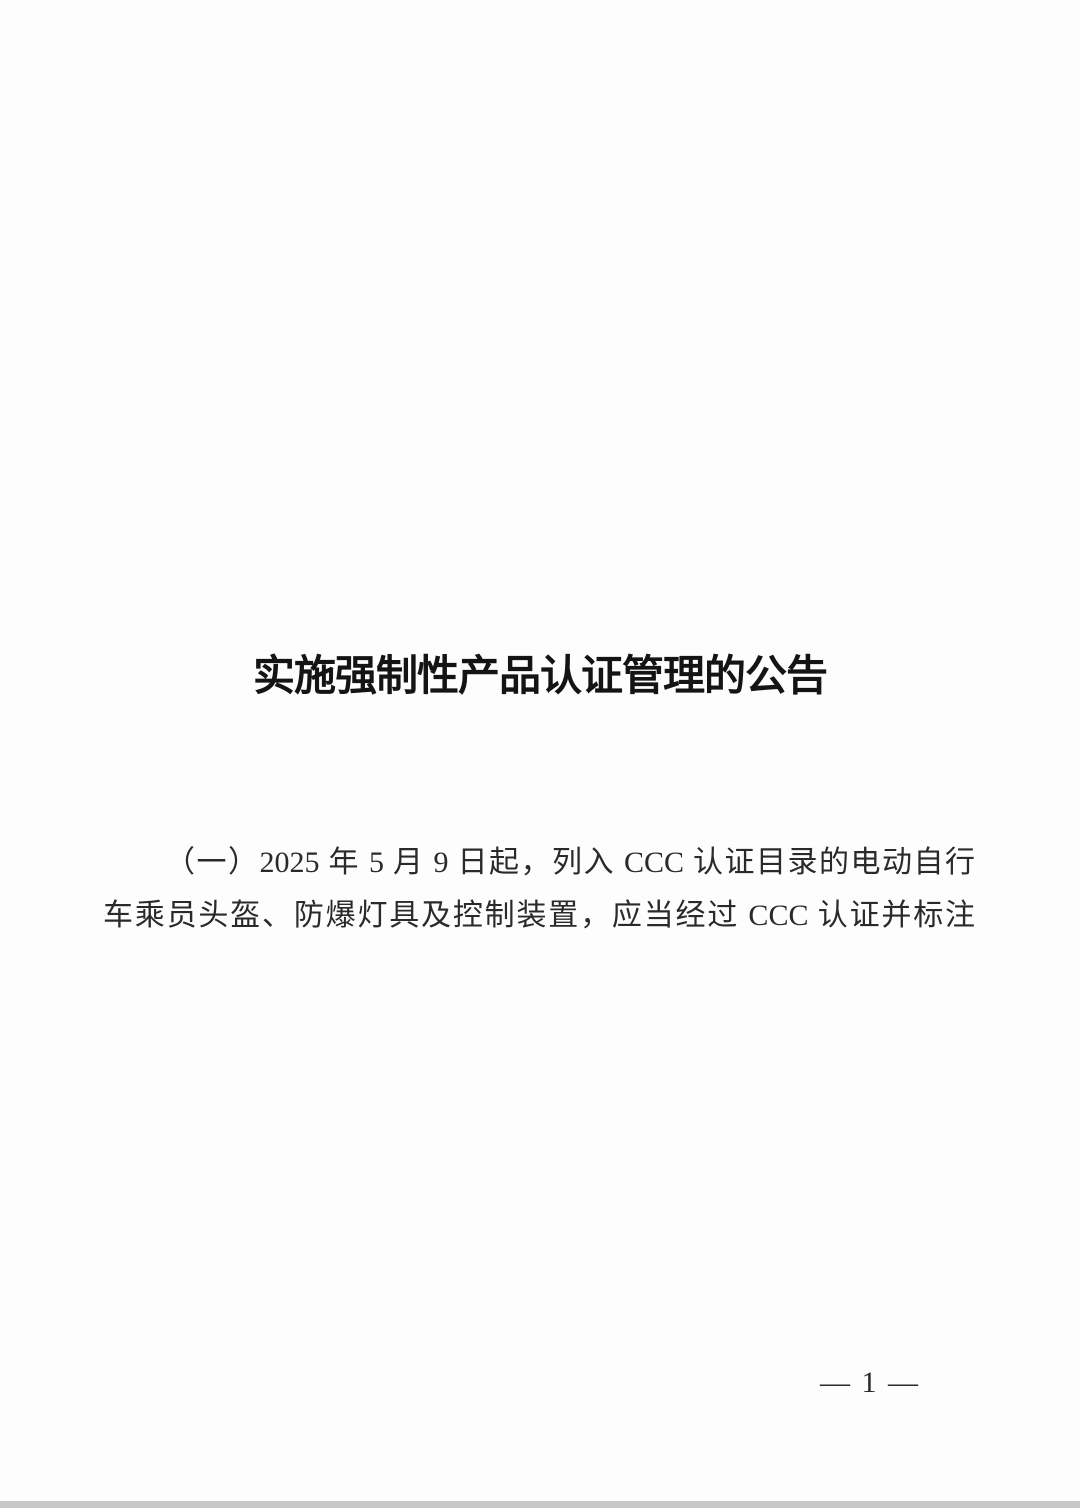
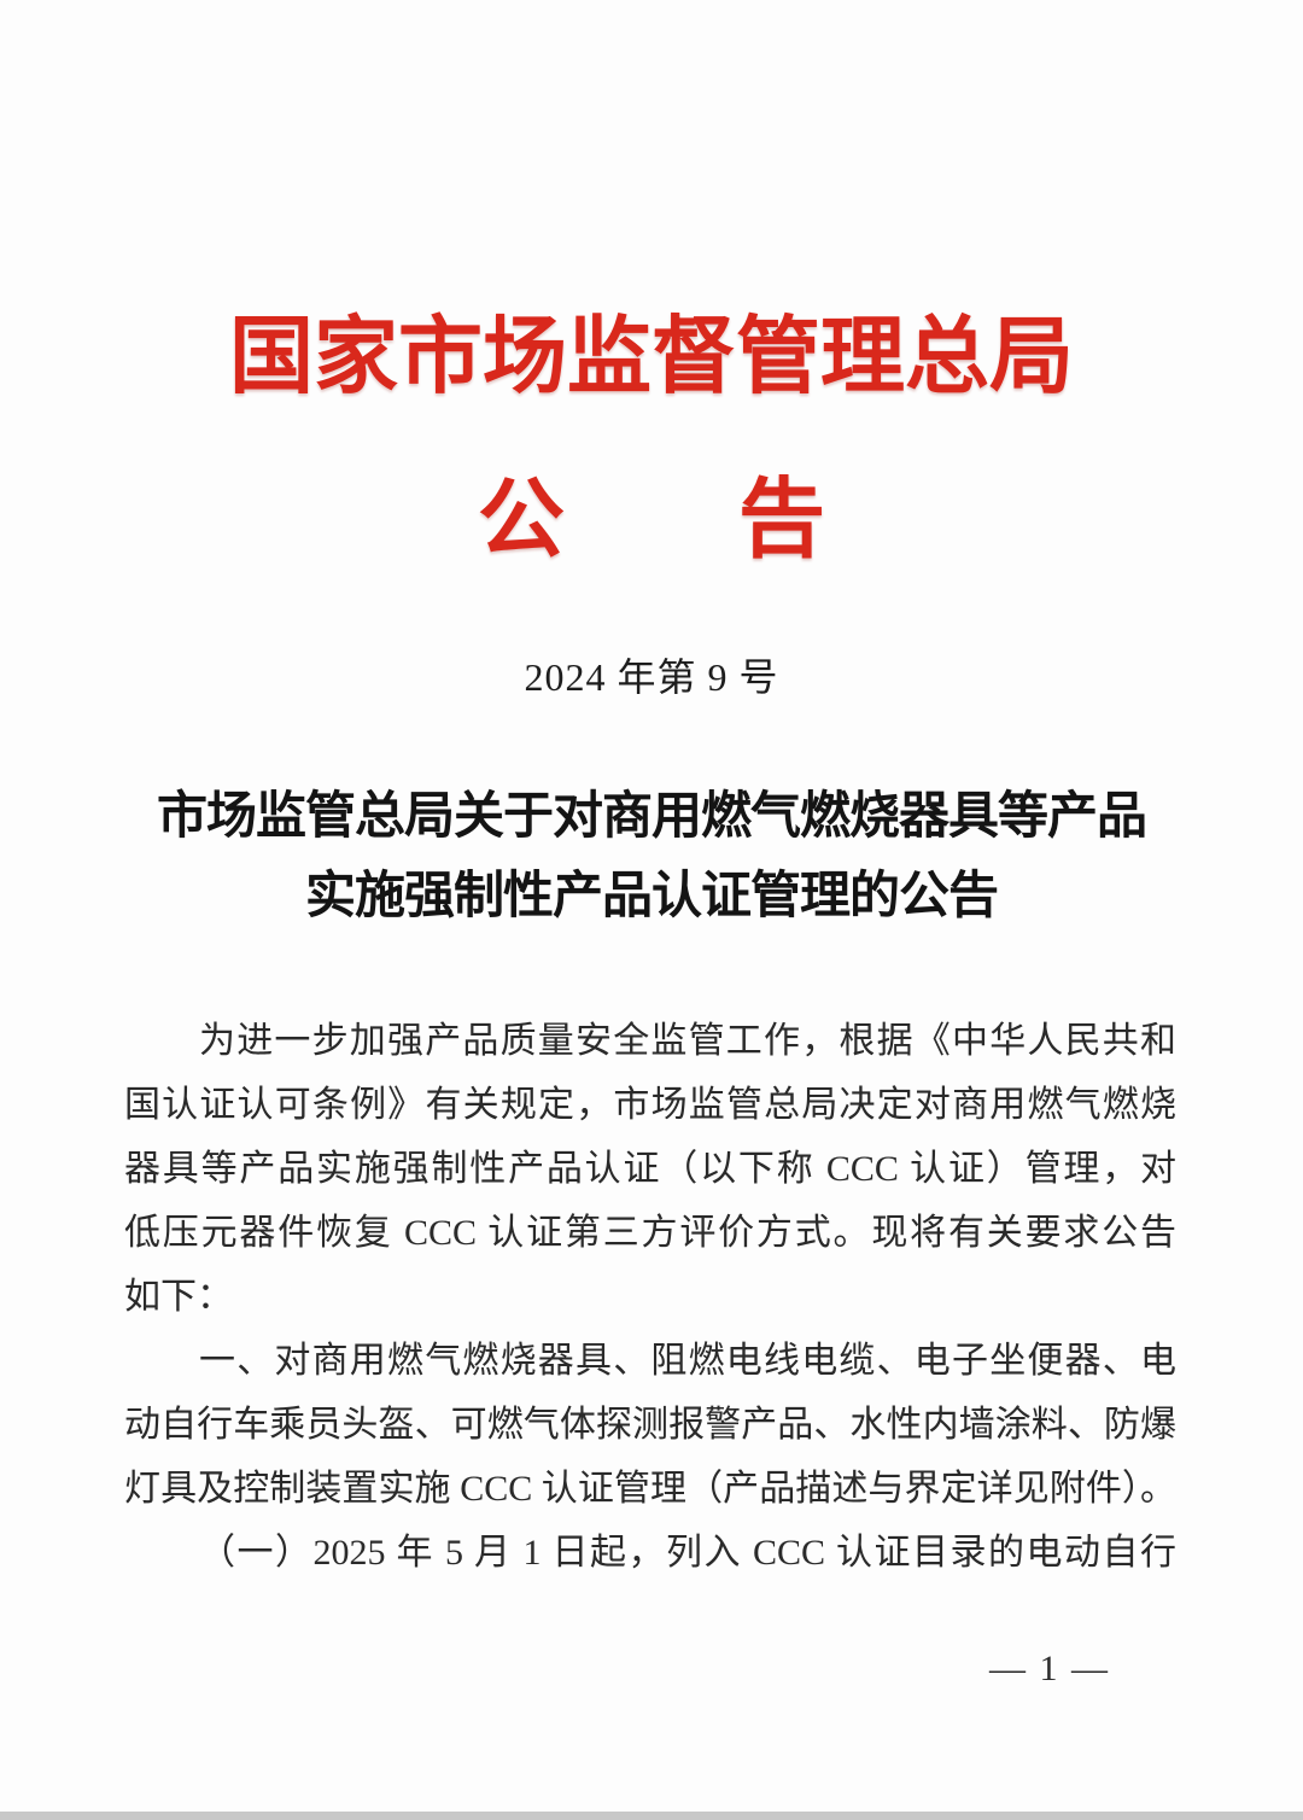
+ 国家市场监督管理总局
+ 公 告
+ 2024 年第 9 号
+ 市场监管总局关于对商用燃气燃烧器具等产品
  实施强制性产品认证管理的公告
+ 为进一步加强产品质量安全监管工作，根据《中华人民共和
+ 国认证认可条例》有关规定，市场监管总局决定对商用燃气燃烧
+ 器具等产品实施强制性产品认证（以下称 CCC 认证）管理，对
+ 低压元器件恢复 CCC 认证第三方评价方式。现将有关要求公告
+ 如下：
+ 一、对商用燃气燃烧器具、阻燃电线电缆、电子坐便器、电
+ 动自行车乘员头盔、可燃气体探测报警产品、水性内墙涂料、防爆
+ 灯具及控制装置实施 CCC 认证管理（产品描述与界定详见附件）。
- （一）2025 年 5 月 9 日起，列入 CCC 认证目录的电动自行
+ （一）2025 年 5 月 1 日起，列入 CCC 认证目录的电动自行
- 车乘员头盔、防爆灯具及控制装置，应当经过 CCC 认证并标注
  — 1 —
